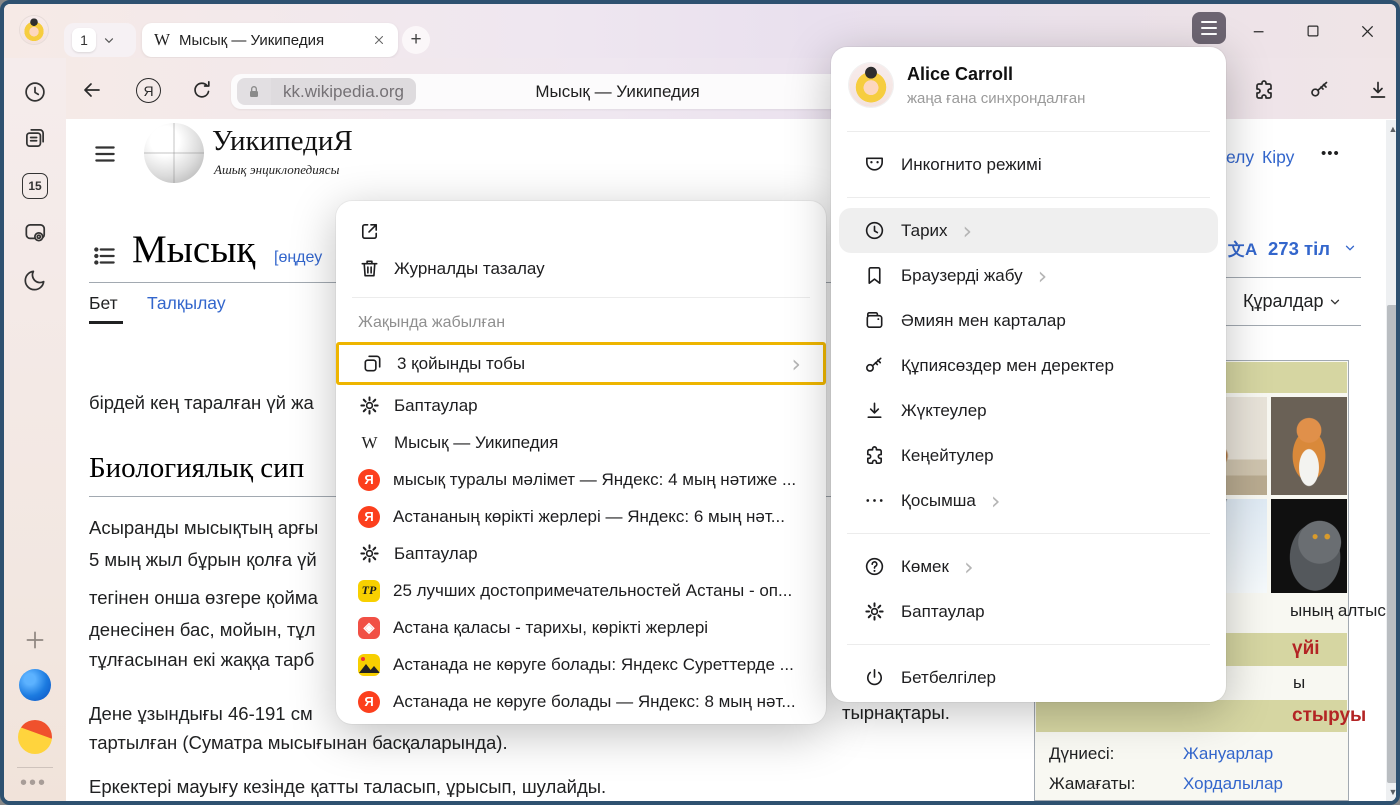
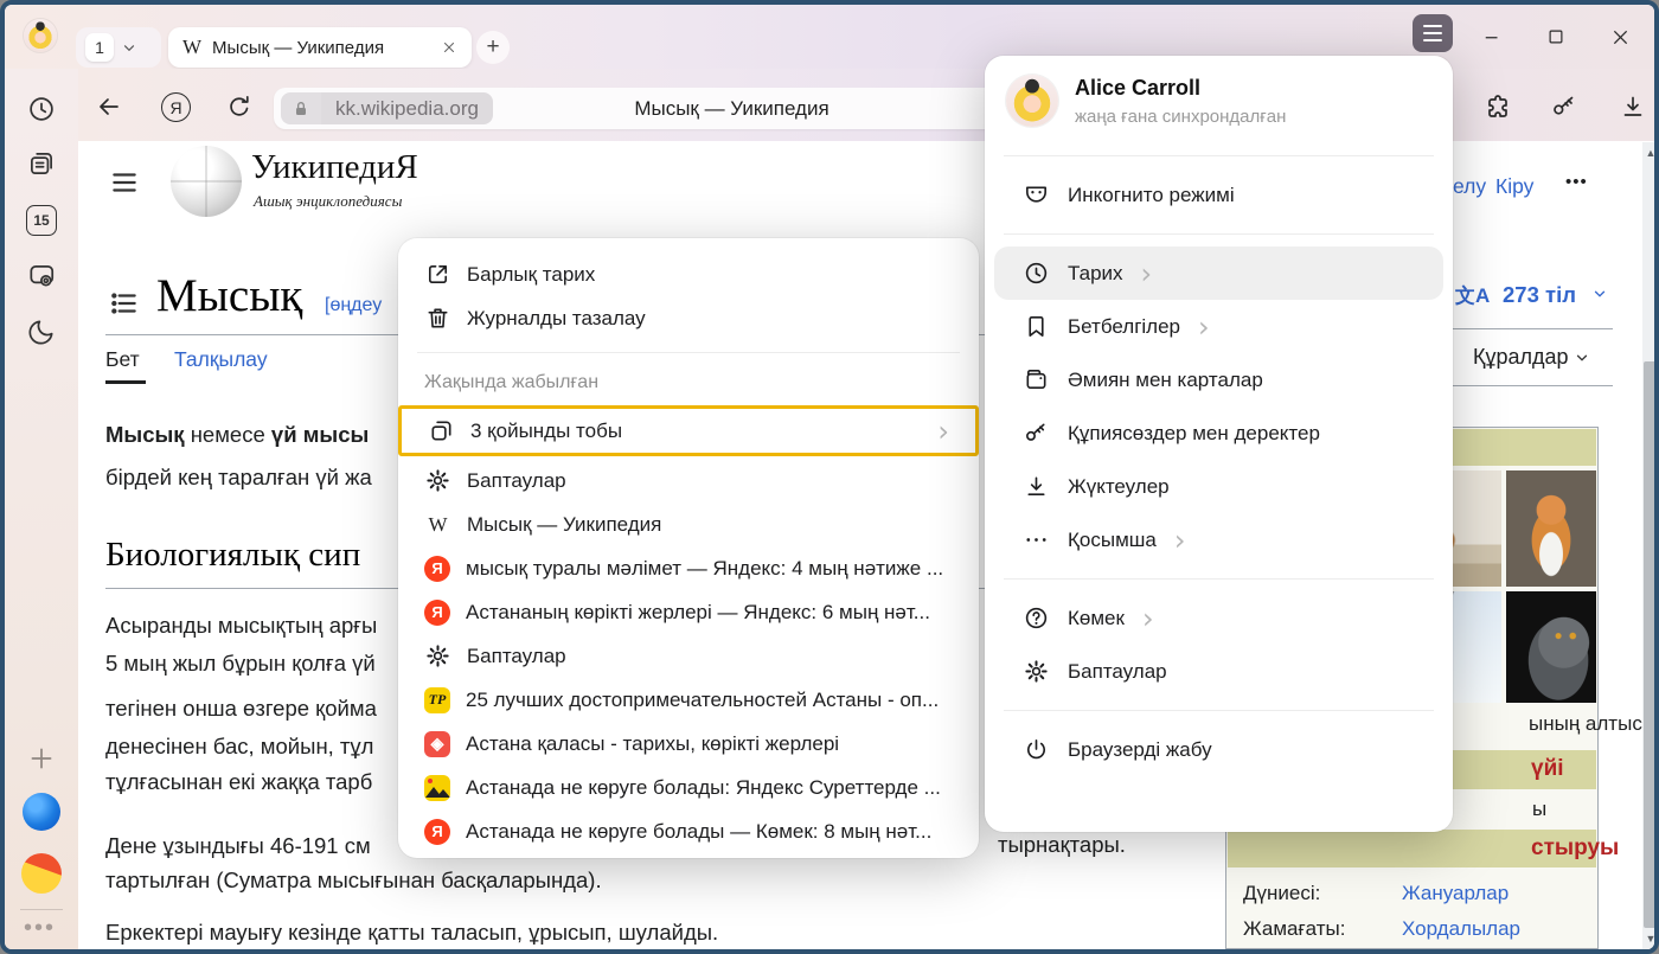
  1
  W
  Мысық — Уикипедия
  +
  15
  •••
  Я
  kk.wikipedia.org
  Мысық — Уикипедия
  УикипедиЯ
  Ашық энциклопедиясы
  елу
  Кіру
  •••
  Мысық
  [өңдеу
  Бет
  Талқылау
  文A
  273 тіл
  Құралдар
+ Мысық немесе үй мысы
  бірдей кең таралған үй жа
  Биологиялық сип
  Асыранды мысықтың арғы
  5 мың жыл бұрын қолға үй
  тегінен онша өзгере қойма
  денесінен бас, мойын, тұл
  тұлғасынан екі жаққа тарб
  Дене ұзындығы 46-191 см
  тартылған (Суматра мысығынан басқаларында).
  Еркектері мауығу кезінде қатты таласып, ұрысып, шулайды.
  тырнақтары.
  ының алтыс
  үйі
  ы
  стыруы
  Дүниесі:
  Жануарлар
  Жамағаты:
  Хордалылар
  ▲
  ▼
+ Барлық тарих
  Журналды тазалау
  Жақында жабылған
  3 қойынды тобы
  ›
  Баптаулар
  W
  Мысық — Уикипедия
  Я
  мысық туралы мәлімет — Яндекс: 4 мың нәтиже ...
  Я
  Астананың көрікті жерлері — Яндекс: 6 мың нәт...
  Баптаулар
  TP
  25 лучших достопримечательностей Астаны - оп...
  ◈
  Астана қаласы - тарихы, көрікті жерлері
  Астанада не көруге болады: Яндекс Суреттерде ...
  Я
- Астанада не көруге болады — Яндекс: 8 мың нәт...
+ Астанада не көруге болады — Көмек: 8 мың нәт...
  Alice Carroll
  жаңа ғана синхрондалған
  Инкогнито режимі
  Тарих
  ›
- Браузерді жабу
+ Бетбелгілер
  ›
  Әмиян мен карталар
  Құпиясөздер мен деректер
  Жүктеулер
- Кеңейтулер
  Қосымша
  ›
  Көмек
  ›
  Баптаулар
- Бетбелгілер
+ Браузерді жабу
